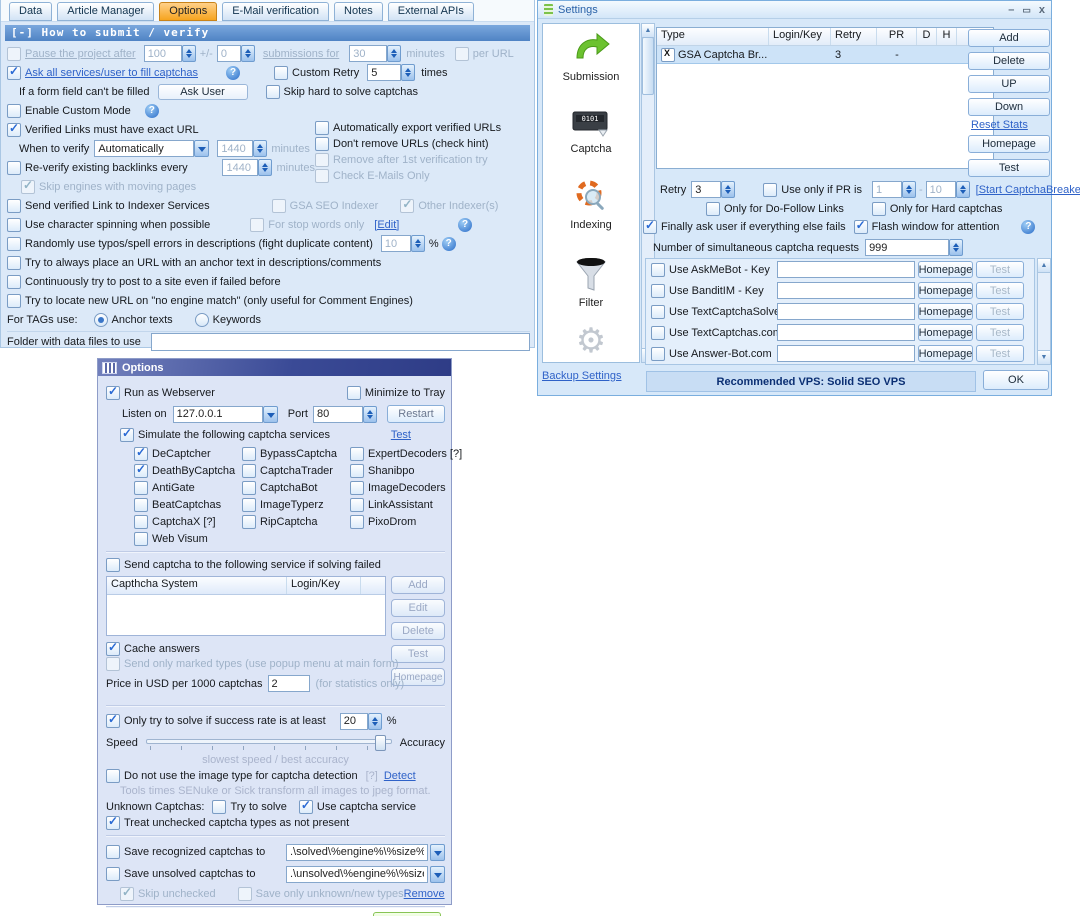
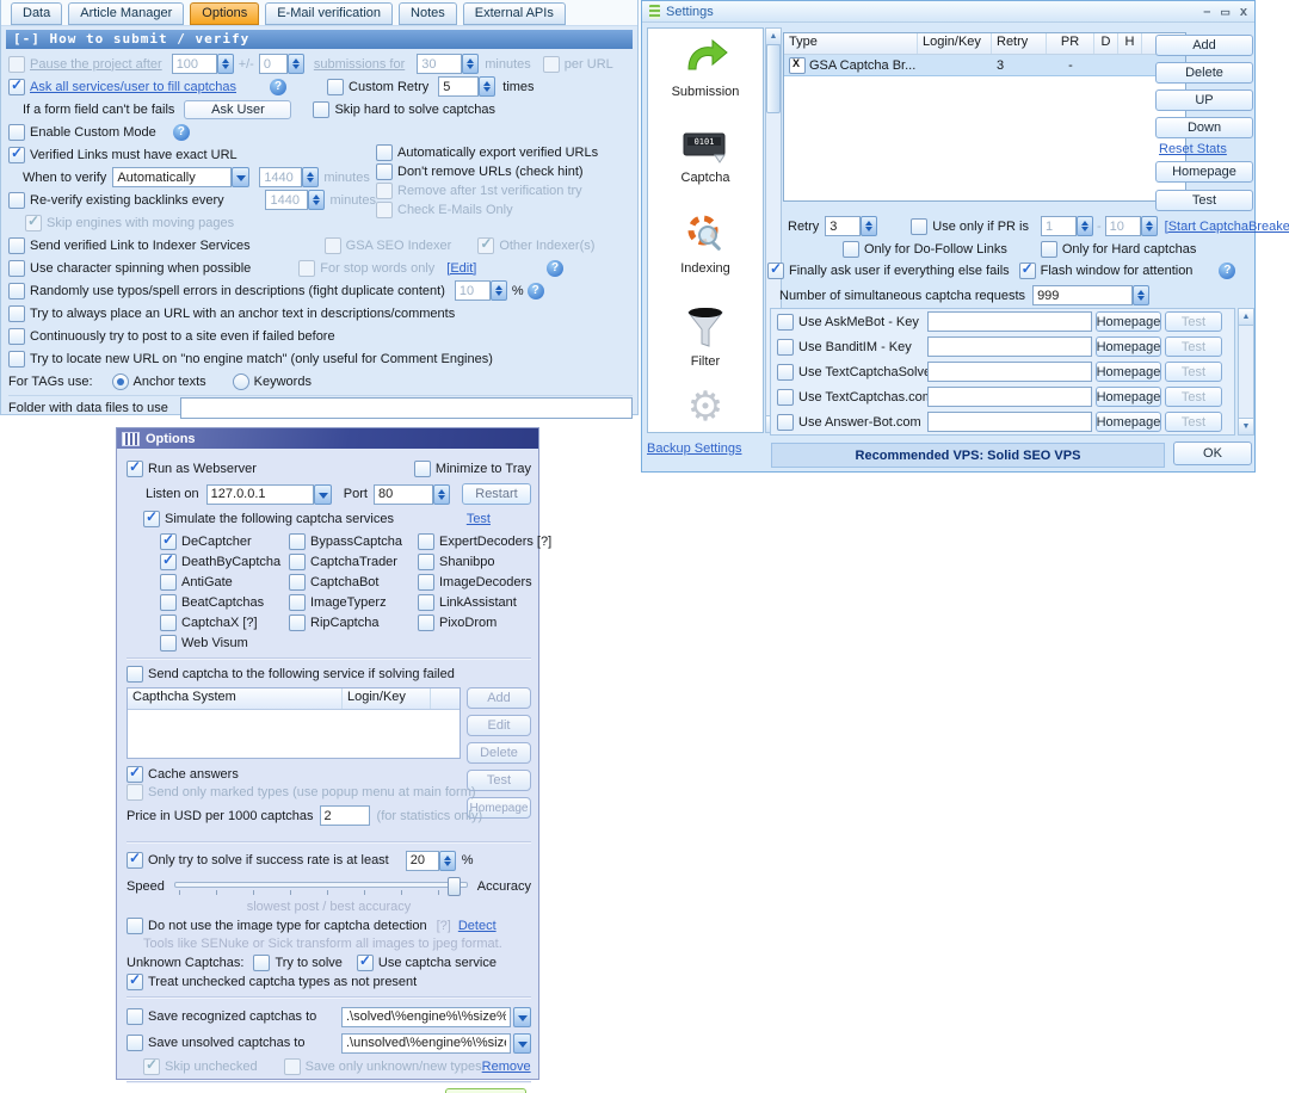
  Data
  Article Manager
  Options
  E-Mail verification
  Notes
  External APIs
  [-] How to submit / verify
  Pause the project after
  100
  +/-
  0
  submissions for
  30
  minutes
  per URL
  Ask all services/user to fill captchas
  ?
  Custom Retry
  5
  times
- If a form field can't be filled
+ If a form field can't be fails
  Ask User
  Skip hard to solve captchas
  Enable Custom Mode
  ?
  Verified Links must have exact URL
  When to verify
  Automatically
  1440
  minutes
  Re-verify existing backlinks every
  1440
  minutes
  Skip engines with moving pages
  Automatically export verified URLs
  Don't remove URLs (check hint)
  Remove after 1st verification try
  Check E-Mails Only
  Send verified Link to Indexer Services
  GSA SEO Indexer
  Other Indexer(s)
  Use character spinning when possible
  For stop words only
  [Edit]
  ?
  Randomly use typos/spell errors in descriptions (fight duplicate content)
  10
  %
  ?
  Try to always place an URL with an anchor text in descriptions/comments
  Continuously try to post to a site even if failed before
  Try to locate new URL on "no engine match" (only useful for Comment Engines)
  For TAGs use:
  Anchor texts
  Keywords
  Folder with data files to use
  Settings
  –
  ▭
  x
  Submission
  0101
  Captcha
  Indexing
  Filter
  ⚙
  Type
  Login/Key
  Retry
  PR
  D
  H
  GSA Captcha Br...
  3
  -
  Add
  Delete
  UP
  Down
  Reset Stats
  Homepage
  Test
  Retry
  3
  Use only if PR is
  1
  -
  10
  [Start CaptchaBreake
  Only for Do-Follow Links
  Only for Hard captchas
  Finally ask user if everything else fails
  Flash window for attention
  ?
  Number of simultaneous captcha requests
  999
  Use AskMeBot - Key
  Homepage
  Test
  Use BanditIM - Key
  Homepage
  Test
  Use TextCaptchaSolv
  Homepage
  Test
  Use TextCaptchas.co
  Homepage
  Test
  Use Answer-Bot.com
  Homepage
  Test
  Backup Settings
  Recommended VPS: Solid SEO VPS
  OK
  Options
  Run as Webserver
  Minimize to Tray
  Listen on
  127.0.0.1
  Port
  80
  Restart
  Simulate the following captcha services
  Test
  DeCaptcher
  BypassCaptcha
  ExpertDecoders [?]
  DeathByCaptcha
  CaptchaTrader
  Shanibpo
  AntiGate
  CaptchaBot
  ImageDecoders
  BeatCaptchas
  ImageTyperz
  LinkAssistant
  CaptchaX [?]
  RipCaptcha
  PixoDrom
  Web Visum
  Send captcha to the following service if solving failed
  Capthcha System
  Login/Key
  Add
  Edit
  Delete
  Test
  Homepage
  Cache answers
  Send only marked types (use popup menu at main form)
  Price in USD per 1000 captchas
  2
  (for statistics only)
  Only try to solve if success rate is at least
  20
  %
  Speed
  Accuracy
- slowest speed / best accuracy
+ slowest post / best accuracy
  Do not use the image type for captcha detection
  [?]
  Detect
- Tools times SENuke or Sick transform all images to jpeg format.
+ Tools like SENuke or Sick transform all images to jpeg format.
  Unknown Captchas:
  Try to solve
  Use captcha service
  Treat unchecked captcha types as not present
  Save recognized captchas to
  .\solved\%engine%\%size%
  Save unsolved captchas to
  .\unsolved\%engine%\%siz
  Skip unchecked
  Save only unknown/new types
  Remove
